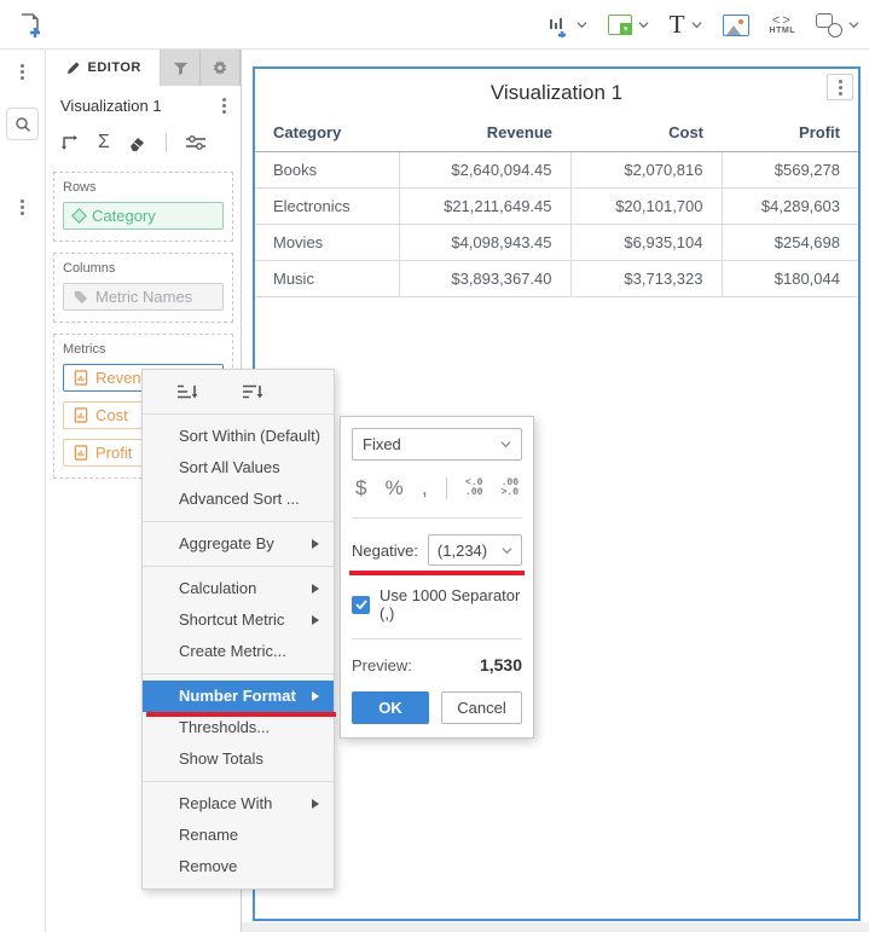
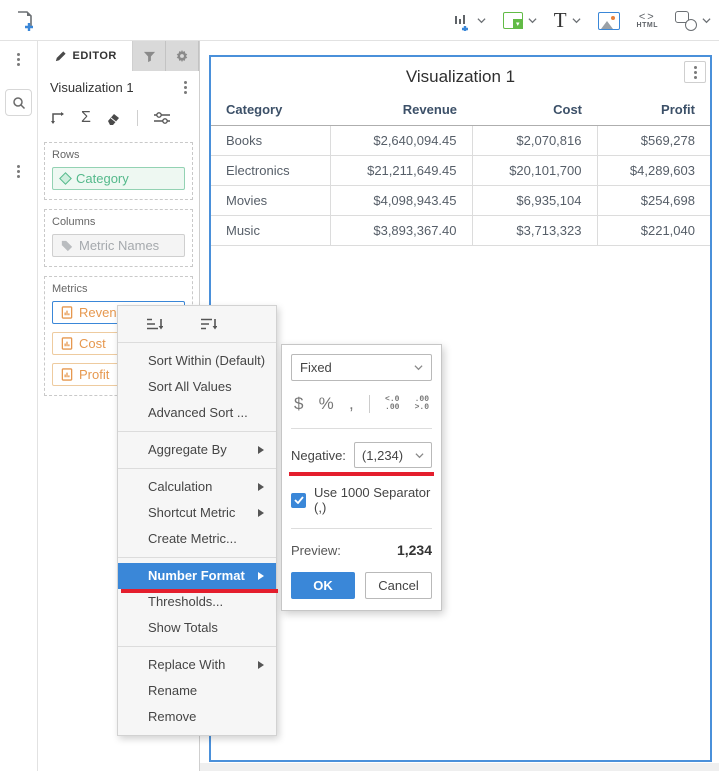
  T
  <>
  EDITOR
  Visualization 1
  Σ
  Rows
  Category
  Columns
  Metric Names
  Metrics
  Reven
  Cost
  Profit
  Visualization 1
  Category	Revenue	Cost	Profit
  Books	$2,640,094.45	$2,070,816	$569,278
  Electronics	$21,211,649.45	$20,101,700	$4,289,603
  Movies	$4,098,943.45	$6,935,104	$254,698
- Music	$3,893,367.40	$3,713,323	$180,044
+ Music	$3,893,367.40	$3,713,323	$221,040
  Sort Within (Default)
  Sort All Values
  Advanced Sort ...
  Aggregate By
  Calculation
  Shortcut Metric
  Create Metric...
  Number Format
  Thresholds...
  Show Totals
  Replace With
  Rename
  Remove
  Fixed
  $
  %
  ,
  <.0
  .00
  .00
  >.0
  Negative:
  (1,234)
  Use 1000 Separator (,)
  Preview:
- 1,530
+ 1,234
  OK
  Cancel
